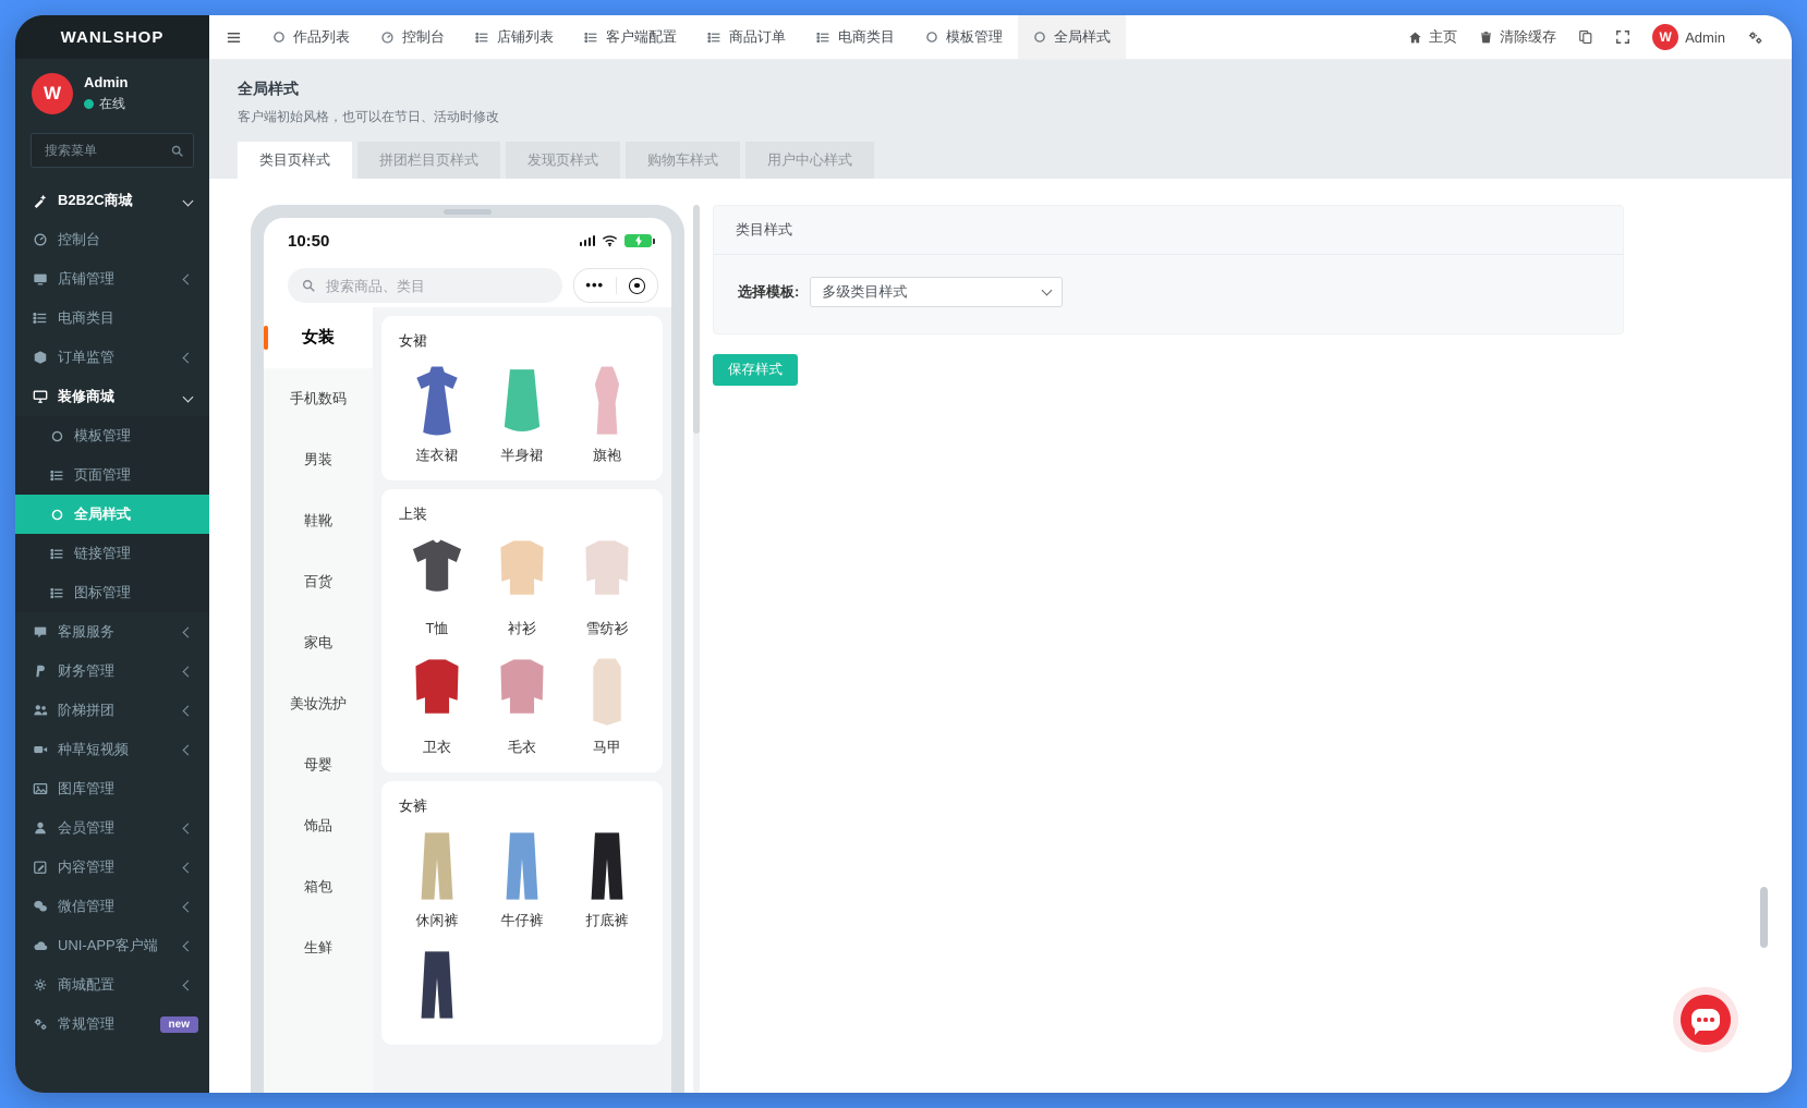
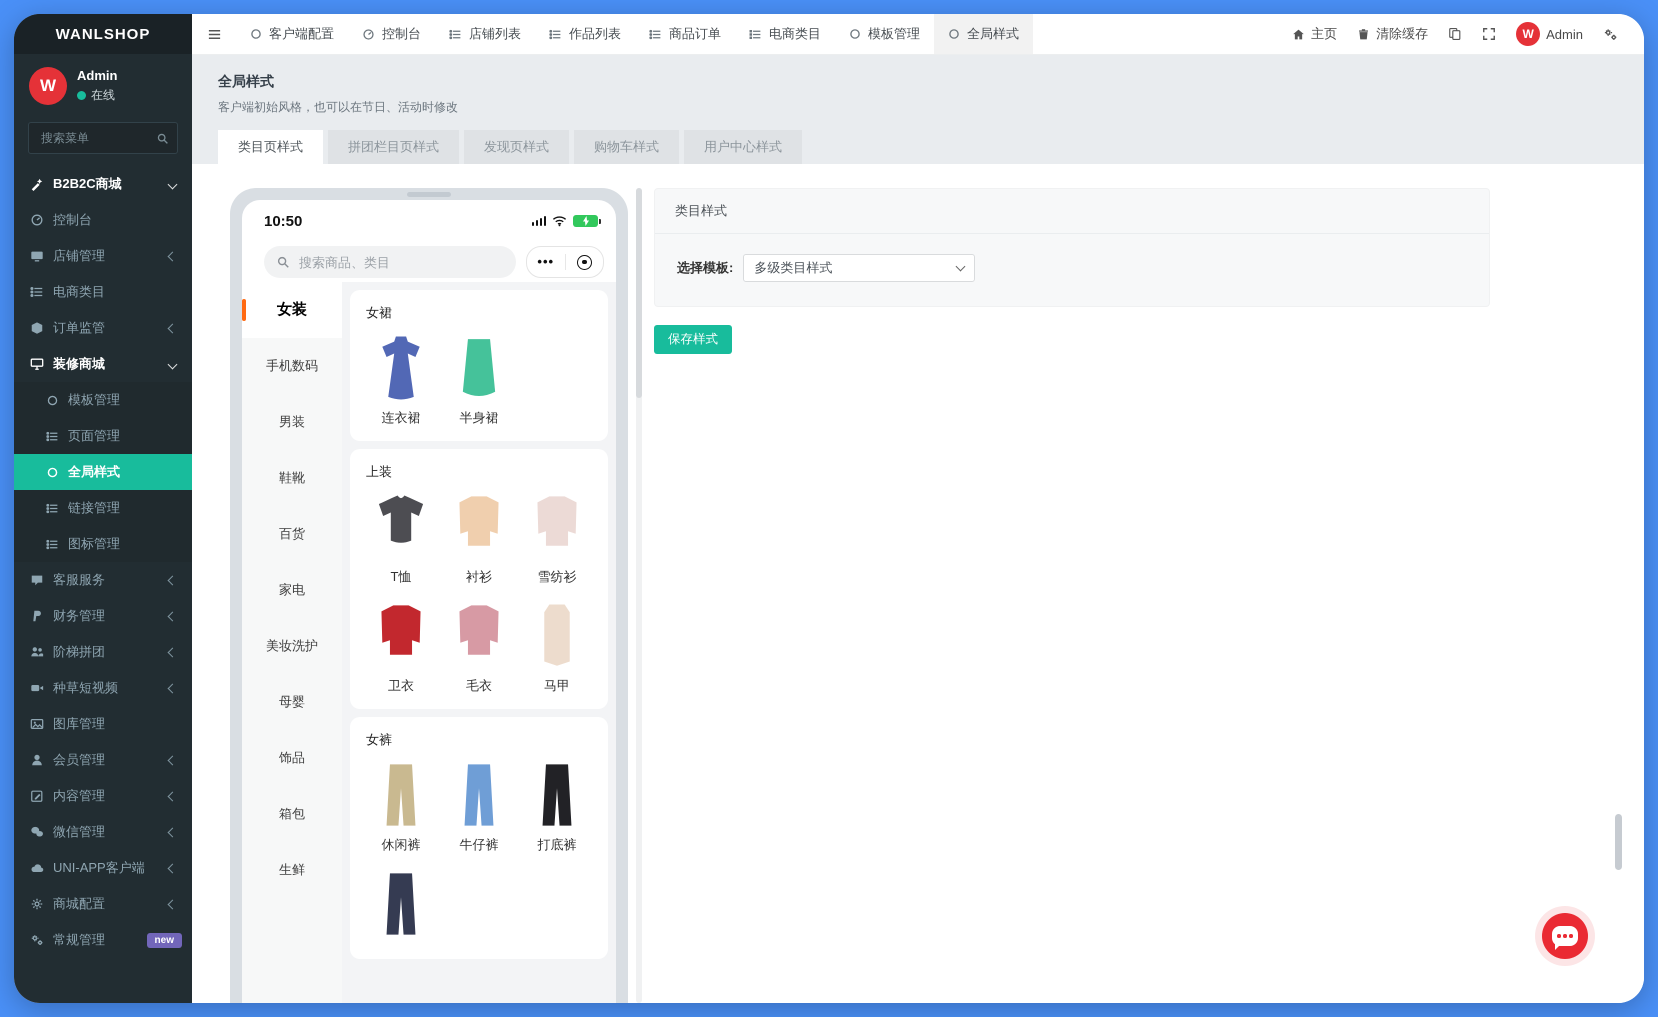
  WANLSHOP
  W
  Admin
  在线
  搜索菜单
  B2B2C商城
  控制台
  店铺管理
  电商类目
  订单监管
  装修商城
  模板管理
  页面管理
  全局样式
  链接管理
  图标管理
  客服服务
  财务管理
  阶梯拼团
  种草短视频
  图库管理
  会员管理
  内容管理
  微信管理
  UNI-APP客户端
  商城配置
  常规管理
  new
- 作品列表
+ 客户端配置
  控制台
  店铺列表
- 客户端配置
+ 作品列表
  商品订单
  电商类目
  模板管理
  全局样式
  主页
  清除缓存
  W
  Admin
  全局样式
  客户端初始风格，也可以在节日、活动时修改
  类目页样式
  拼团栏目页样式
  发现页样式
  购物车样式
  用户中心样式
  10:50
  搜索商品、类目
  •••
  女装
  手机数码
  男装
  鞋靴
  百货
  家电
  美妆洗护
  母婴
  饰品
  箱包
  生鲜
  女裙
  连衣裙
  半身裙
- 旗袍
  上装
  T恤
  衬衫
  雪纺衫
  卫衣
  毛衣
  马甲
  女裤
  休闲裤
  牛仔裤
  打底裤
  类目样式
  选择模板:
  多级类目样式
  保存样式
